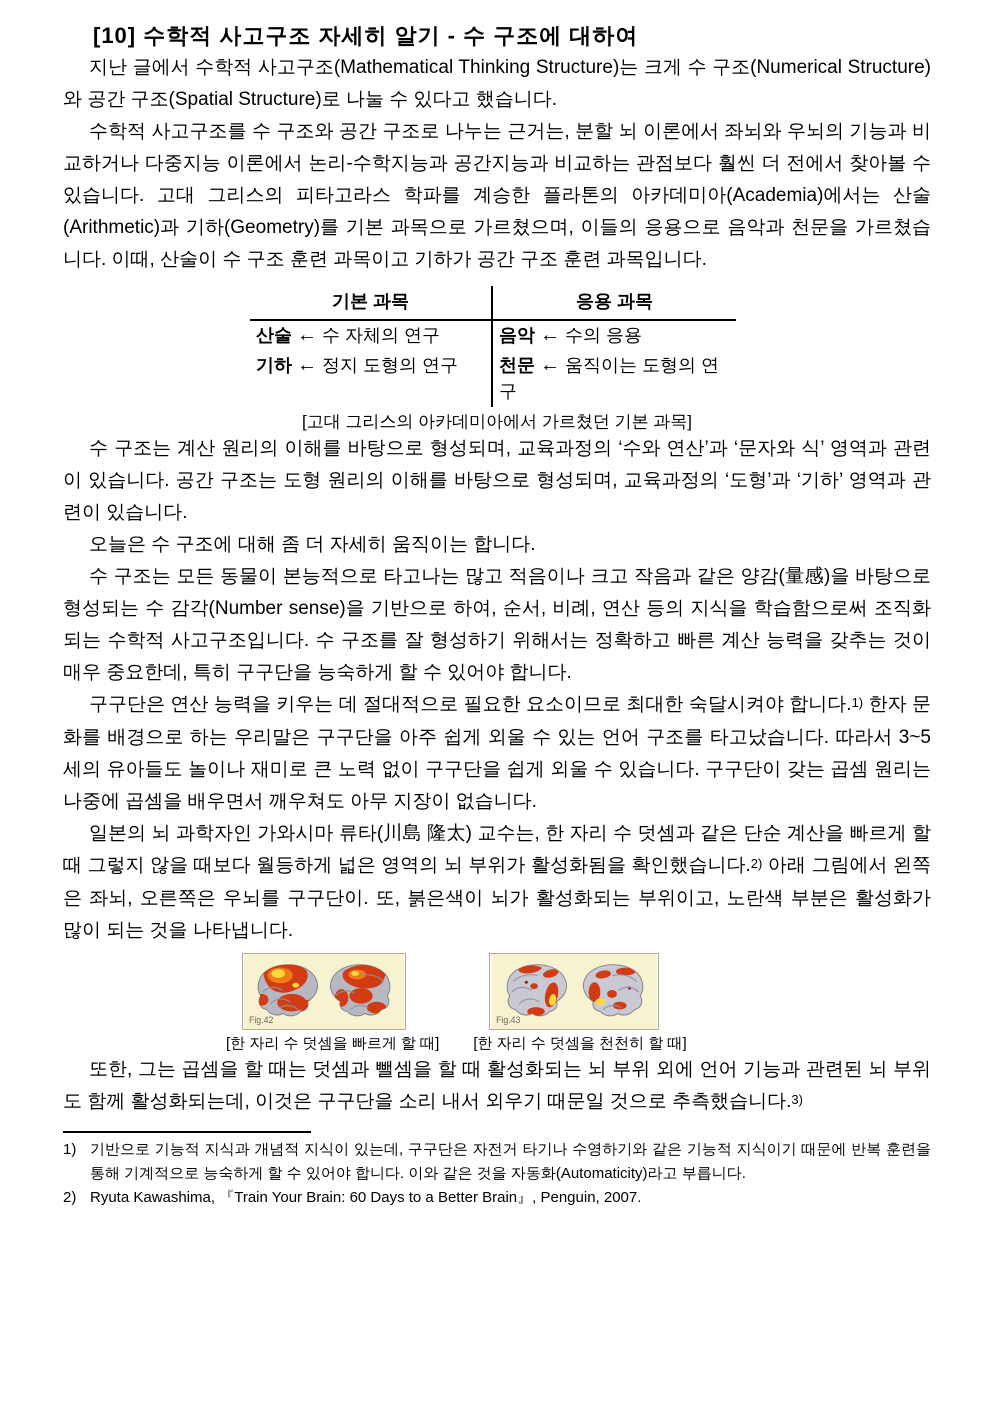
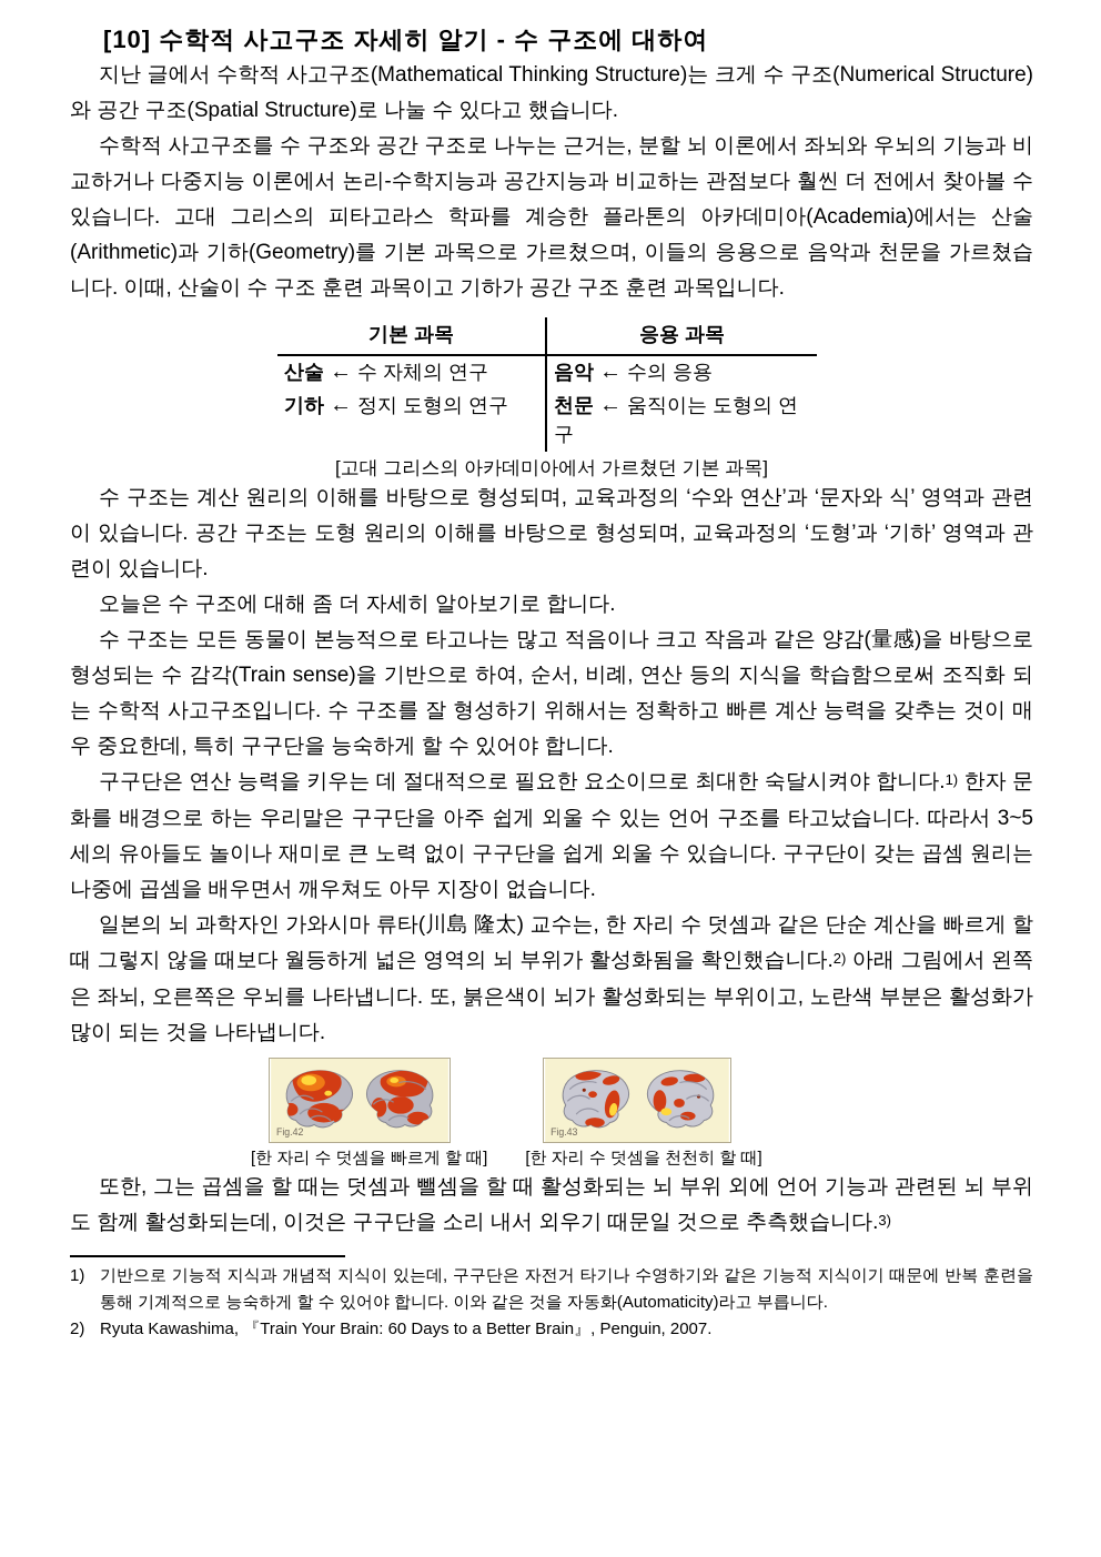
  [10] 수학적 사고구조 자세히 알기 - 수 구조에 대하여
  지난 글에서 수학적 사고구조(Mathematical Thinking Structure)는 크게 수 구조(Numerical Structure)와 공간 구조(Spatial Structure)로 나눌 수 있다고 했습니다.
  수학적 사고구조를 수 구조와 공간 구조로 나누는 근거는, 분할 뇌 이론에서 좌뇌와 우뇌의 기능과 비교하거나 다중지능 이론에서 논리-수학지능과 공간지능과 비교하는 관점보다 훨씬 더 전에서 찾아볼 수 있습니다. 고대 그리스의 피타고라스 학파를 계승한 플라톤의 아카데미아(Academia)에서는 산술(Arithmetic)과 기하(Geometry)를 기본 과목으로 가르쳤으며, 이들의 응용으로 음악과 천문을 가르쳤습니다. 이때, 산술이 수 구조 훈련 과목이고 기하가 공간 구조 훈련 과목입니다.
  기본 과목
  응용 과목
  산술 ← 수 자체의 연구
  음악 ← 수의 응용
  기하 ← 정지 도형의 연구
  천문 ← 움직이는 도형의 연구
  [고대 그리스의 아카데미아에서 가르쳤던 기본 과목]
  수 구조는 계산 원리의 이해를 바탕으로 형성되며, 교육과정의 ‘수와 연산’과 ‘문자와 식’ 영역과 관련이 있습니다. 공간 구조는 도형 원리의 이해를 바탕으로 형성되며, 교육과정의 ‘도형’과 ‘기하’ 영역과 관련이 있습니다.
- 오늘은 수 구조에 대해 좀 더 자세히 움직이는 합니다.
+ 오늘은 수 구조에 대해 좀 더 자세히 알아보기로 합니다.
- 수 구조는 모든 동물이 본능적으로 타고나는 많고 적음이나 크고 작음과 같은 양감(量感)을 바탕으로 형성되는 수 감각(Number sense)을 기반으로 하여, 순서, 비례, 연산 등의 지식을 학습함으로써 조직화 되는 수학적 사고구조입니다. 수 구조를 잘 형성하기 위해서는 정확하고 빠른 계산 능력을 갖추는 것이 매우 중요한데, 특히 구구단을 능숙하게 할 수 있어야 합니다.
+ 수 구조는 모든 동물이 본능적으로 타고나는 많고 적음이나 크고 작음과 같은 양감(量感)을 바탕으로 형성되는 수 감각(Train sense)을 기반으로 하여, 순서, 비례, 연산 등의 지식을 학습함으로써 조직화 되는 수학적 사고구조입니다. 수 구조를 잘 형성하기 위해서는 정확하고 빠른 계산 능력을 갖추는 것이 매우 중요한데, 특히 구구단을 능숙하게 할 수 있어야 합니다.
  구구단은 연산 능력을 키우는 데 절대적으로 필요한 요소이므로 최대한 숙달시켜야 합니다.1) 한자 문화를 배경으로 하는 우리말은 구구단을 아주 쉽게 외울 수 있는 언어 구조를 타고났습니다. 따라서 3~5세의 유아들도 놀이나 재미로 큰 노력 없이 구구단을 쉽게 외울 수 있습니다. 구구단이 갖는 곱셈 원리는 나중에 곱셈을 배우면서 깨우쳐도 아무 지장이 없습니다.
- 일본의 뇌 과학자인 가와시마 류타(川島 隆太) 교수는, 한 자리 수 덧셈과 같은 단순 계산을 빠르게 할 때 그렇지 않을 때보다 월등하게 넓은 영역의 뇌 부위가 활성화됨을 확인했습니다.2) 아래 그림에서 왼쪽은 좌뇌, 오른쪽은 우뇌를 구구단이. 또, 붉은색이 뇌가 활성화되는 부위이고, 노란색 부분은 활성화가 많이 되는 것을 나타냅니다.
+ 일본의 뇌 과학자인 가와시마 류타(川島 隆太) 교수는, 한 자리 수 덧셈과 같은 단순 계산을 빠르게 할 때 그렇지 않을 때보다 월등하게 넓은 영역의 뇌 부위가 활성화됨을 확인했습니다.2) 아래 그림에서 왼쪽은 좌뇌, 오른쪽은 우뇌를 나타냅니다. 또, 붉은색이 뇌가 활성화되는 부위이고, 노란색 부분은 활성화가 많이 되는 것을 나타냅니다.
  Fig.42
  [한 자리 수 덧셈을 빠르게 할 때]
  Fig.43
  [한 자리 수 덧셈을 천천히 할 때]
  또한, 그는 곱셈을 할 때는 덧셈과 뺄셈을 할 때 활성화되는 뇌 부위 외에 언어 기능과 관련된 뇌 부위도 함께 활성화되는데, 이것은 구구단을 소리 내서 외우기 때문일 것으로 추측했습니다.3)
  1)
  기반으로 기능적 지식과 개념적 지식이 있는데, 구구단은 자전거 타기나 수영하기와 같은 기능적 지식이기 때문에 반복 훈련을 통해 기계적으로 능숙하게 할 수 있어야 합니다. 이와 같은 것을 자동화(Automaticity)라고 부릅니다.
  2)
  Ryuta Kawashima, 『Train Your Brain: 60 Days to a Better Brain』, Penguin, 2007.
